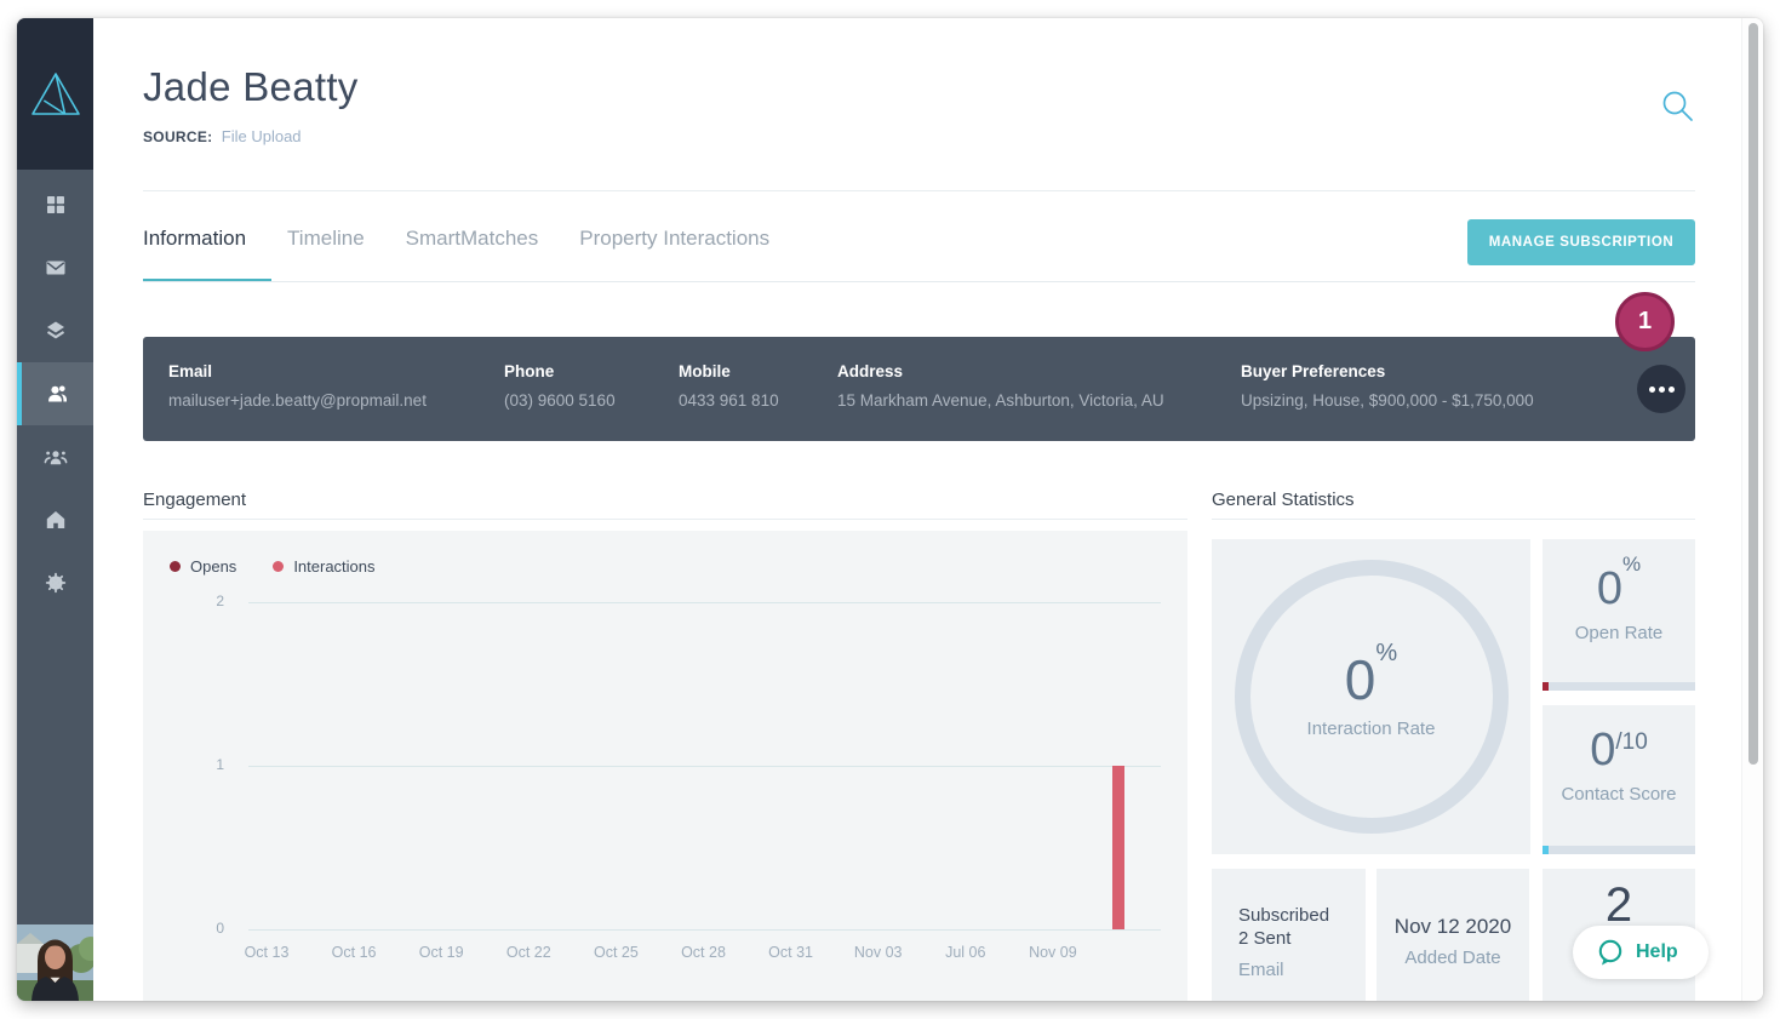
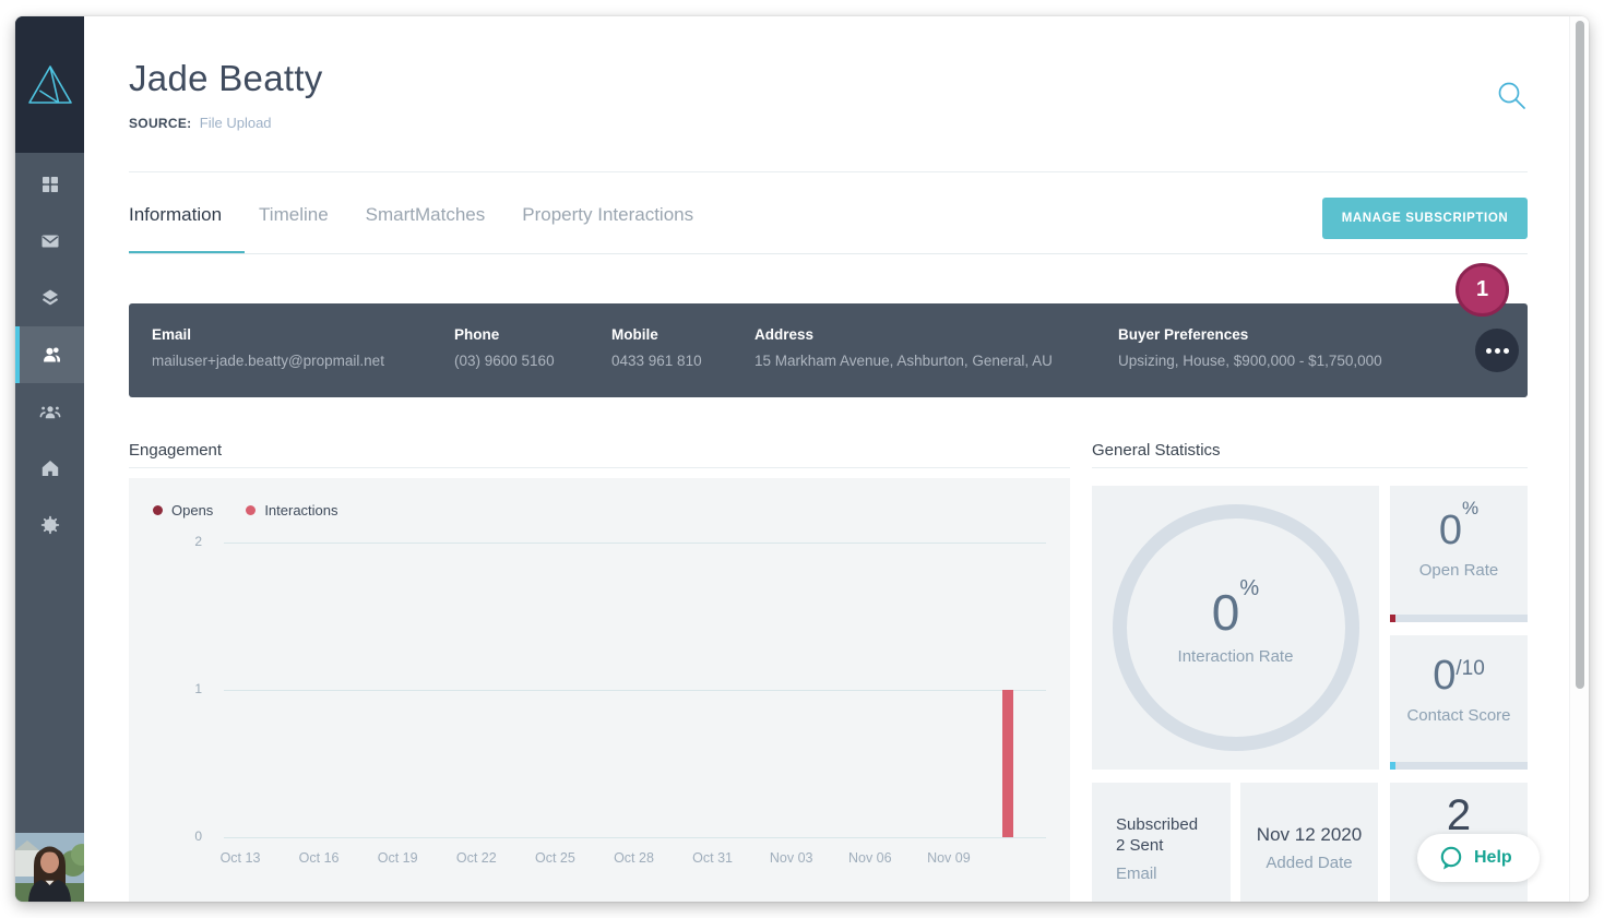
  Jade Beatty
  SOURCE: File Upload
  Information
  Timeline
  SmartMatches
  Property Interactions
  MANAGE SUBSCRIPTION
  Email
  mailuser+jade.beatty@propmail.net
  Phone
  (03) 9600 5160
  Mobile
  0433 961 810
  Address
- 15 Markham Avenue, Ashburton, Victoria, AU
+ 15 Markham Avenue, Ashburton, General, AU
  Buyer Preferences
  Upsizing, House, $900,000 - $1,750,000
  1
  Engagement
  Opens
  Interactions
  2
  1
  0
  Oct 13
  Oct 16
  Oct 19
  Oct 22
  Oct 25
  Oct 28
  Oct 31
  Nov 03
- Jul 06
+ Nov 06
  Nov 09
  General Statistics
  0%
  Interaction Rate
  0%
  Open Rate
  0/10
  Contact Score
  Subscribed
  2 Sent
  Email
  Nov 12 2020
  Added Date
  2
  Help
